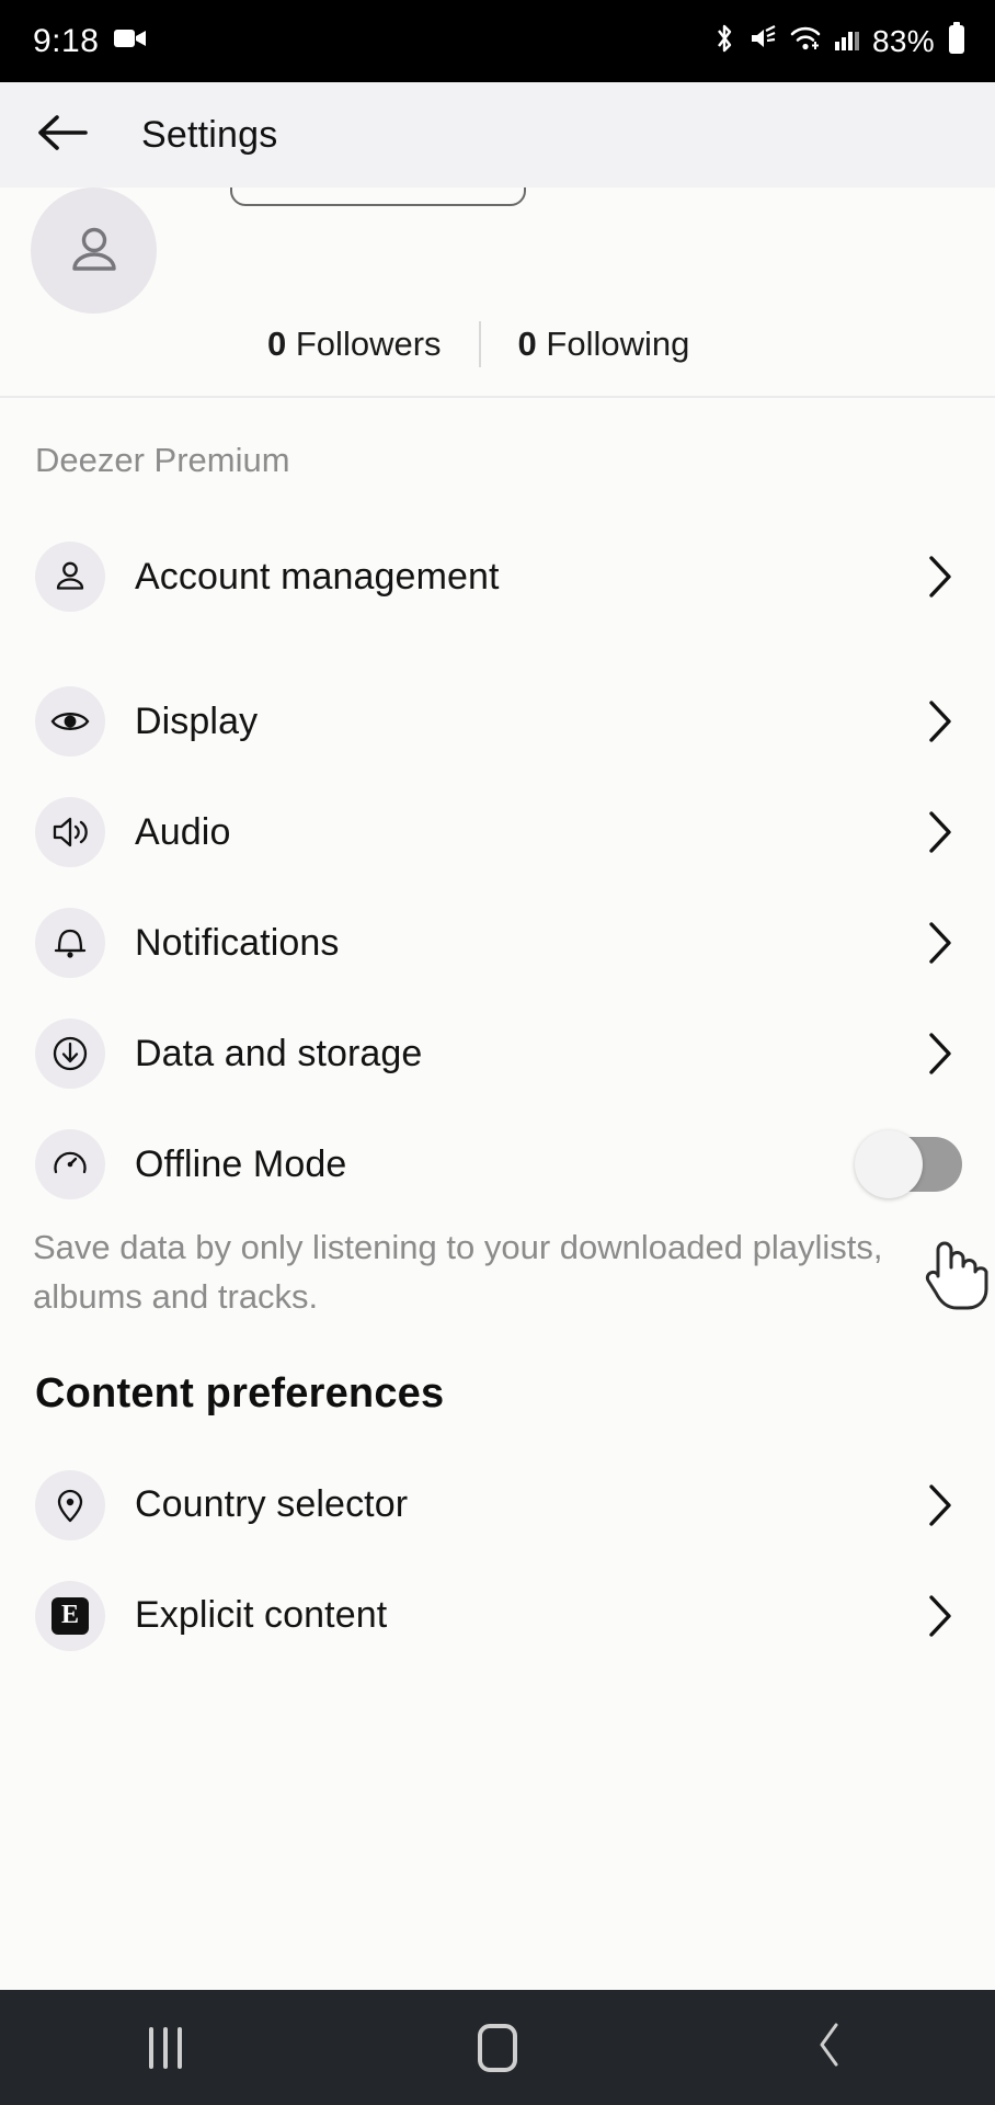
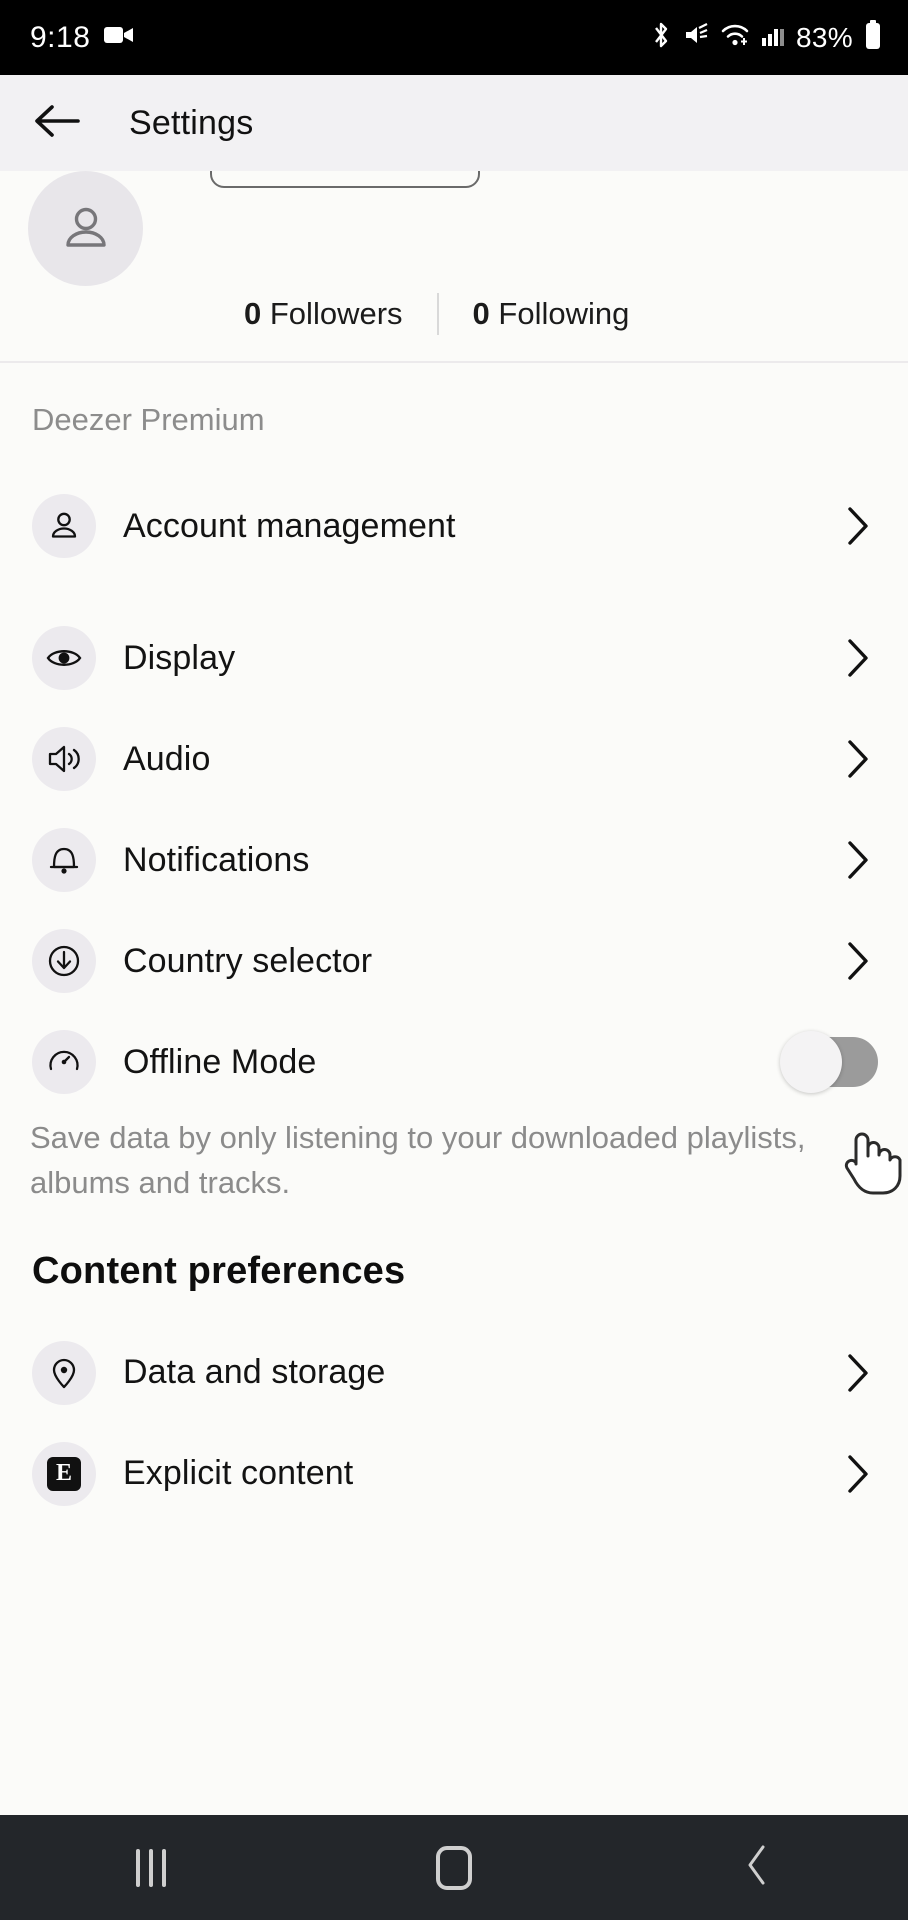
  9:18
  83%
  Settings
  0 Followers
  0 Following
  Deezer Premium
  Account management
  Display
  Audio
  Notifications
- Data and storage
+ Country selector
  Offline Mode
  Save data by only listening to your downloaded playlists, albums and tracks.
  Content preferences
- Country selector
+ Data and storage
  E
  Explicit content
